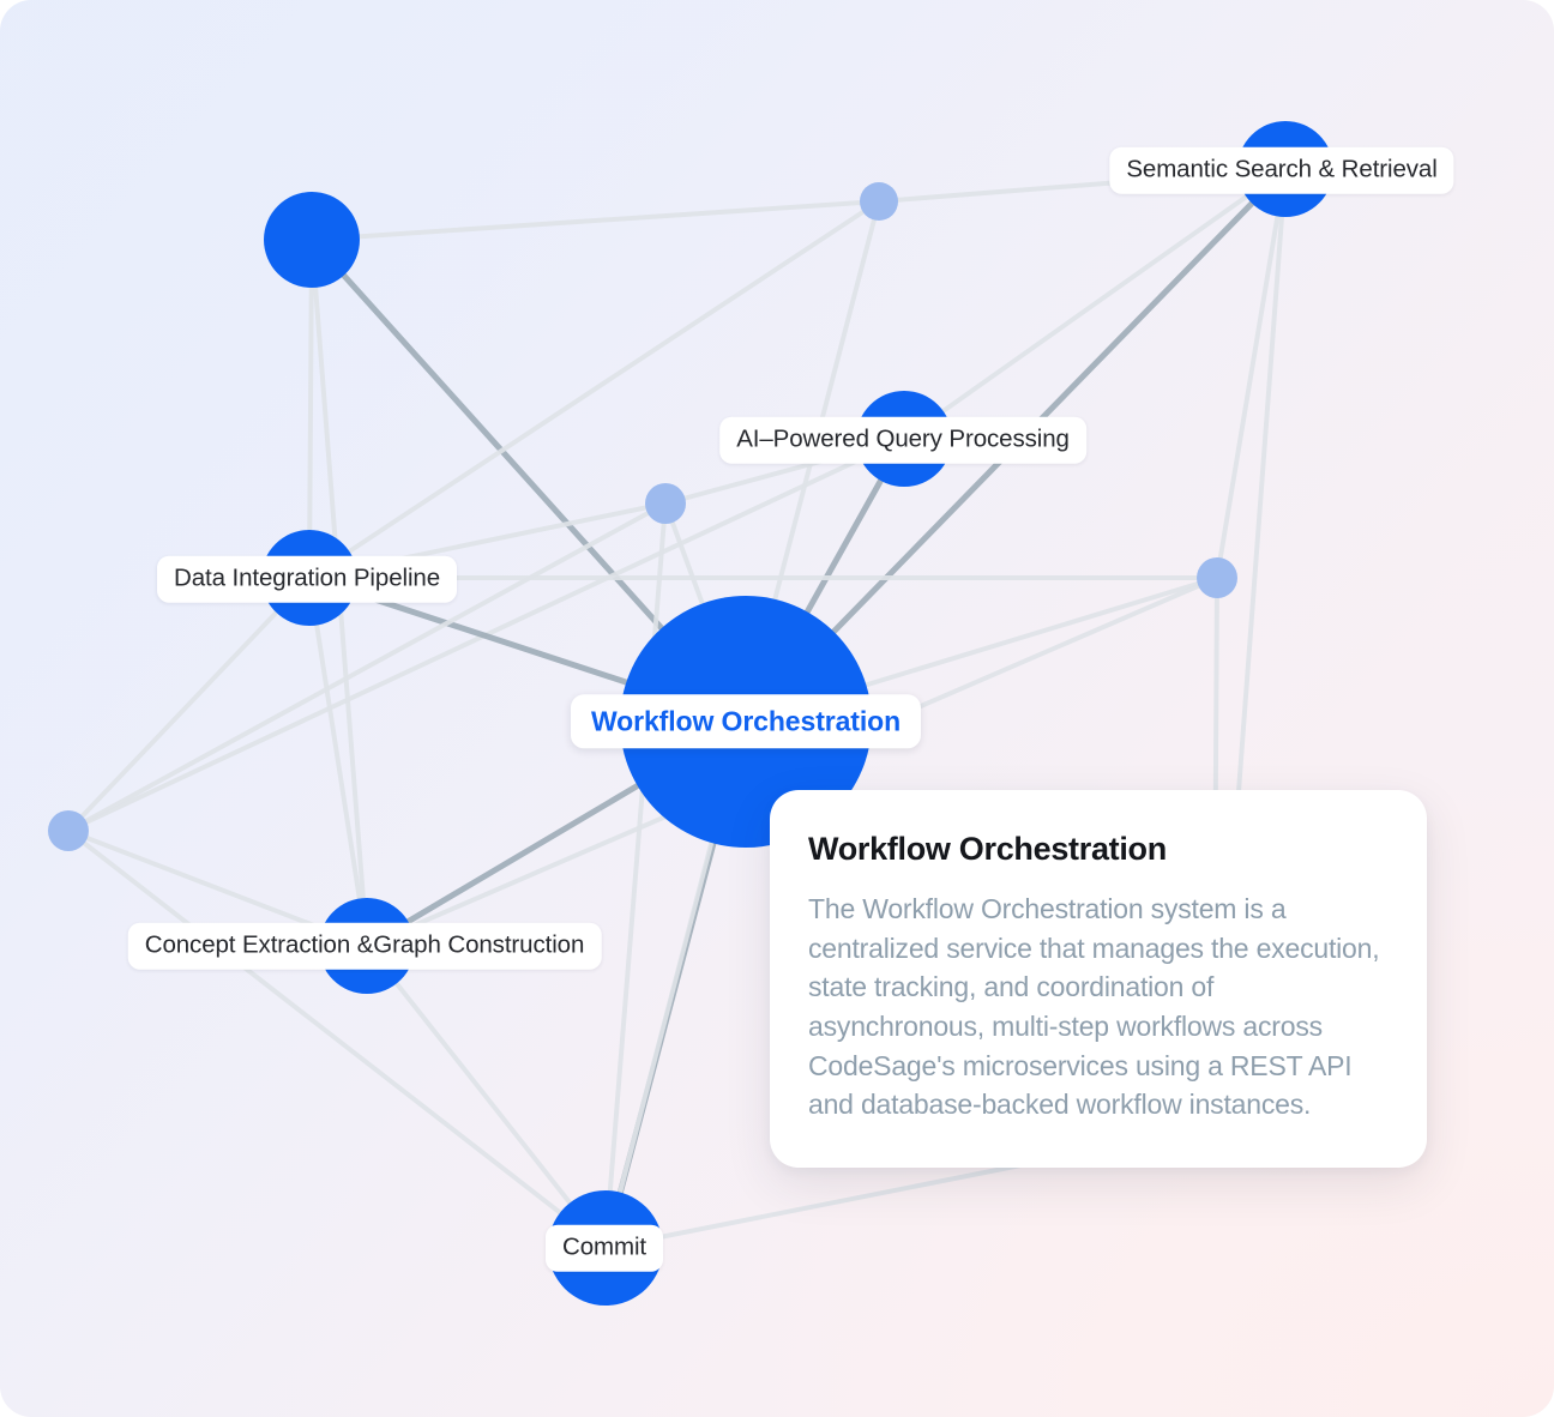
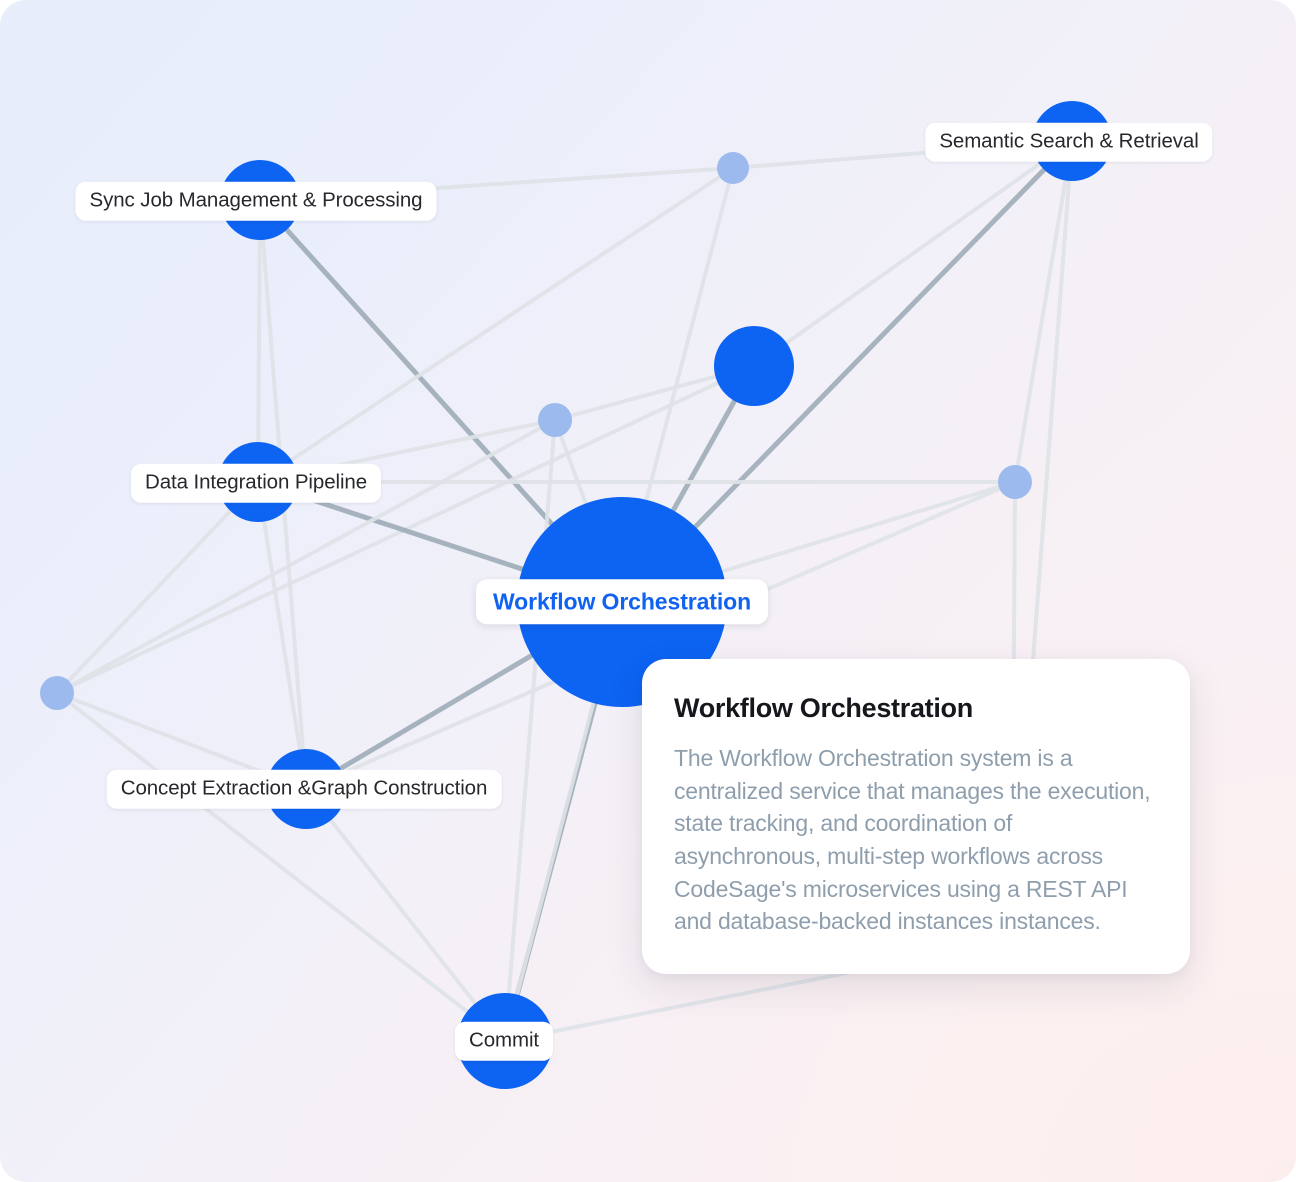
  Workflow Orchestration
+ Sync Job Management & Processing
  Semantic Search & Retrieval
- AI–Powered Query Processing
  Data Integration Pipeline
  Concept Extraction &Graph Construction
  Commit
  Workflow Orchestration
- The Workflow Orchestration system is a centralized service that manages the execution, state tracking, and coordination of asynchronous, multi-step workflows across CodeSage's microservices using a REST API and database-backed workflow instances.
+ The Workflow Orchestration system is a centralized service that manages the execution, state tracking, and coordination of asynchronous, multi-step workflows across CodeSage's microservices using a REST API and database-backed instances instances.
